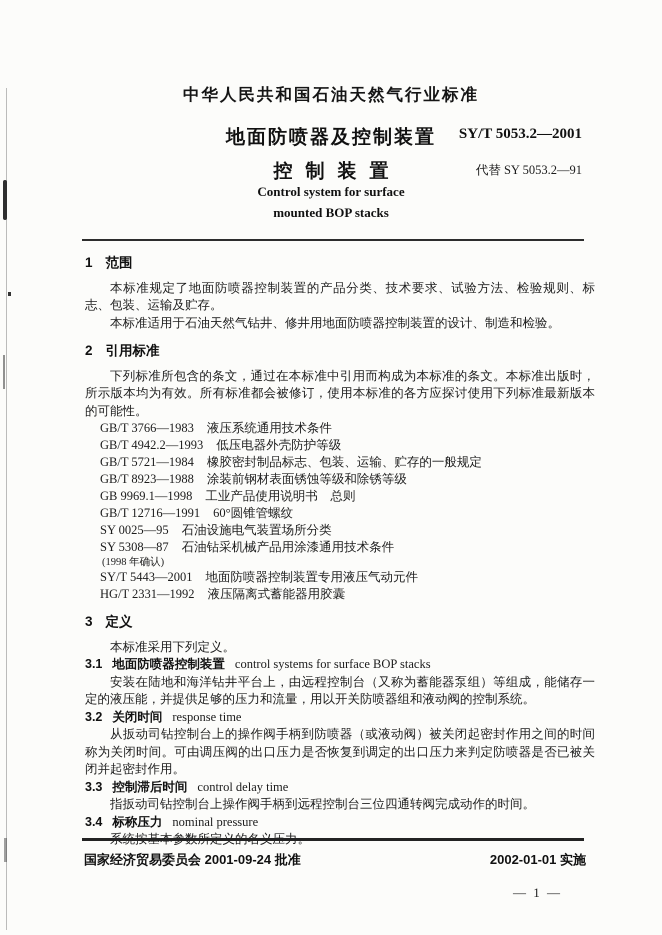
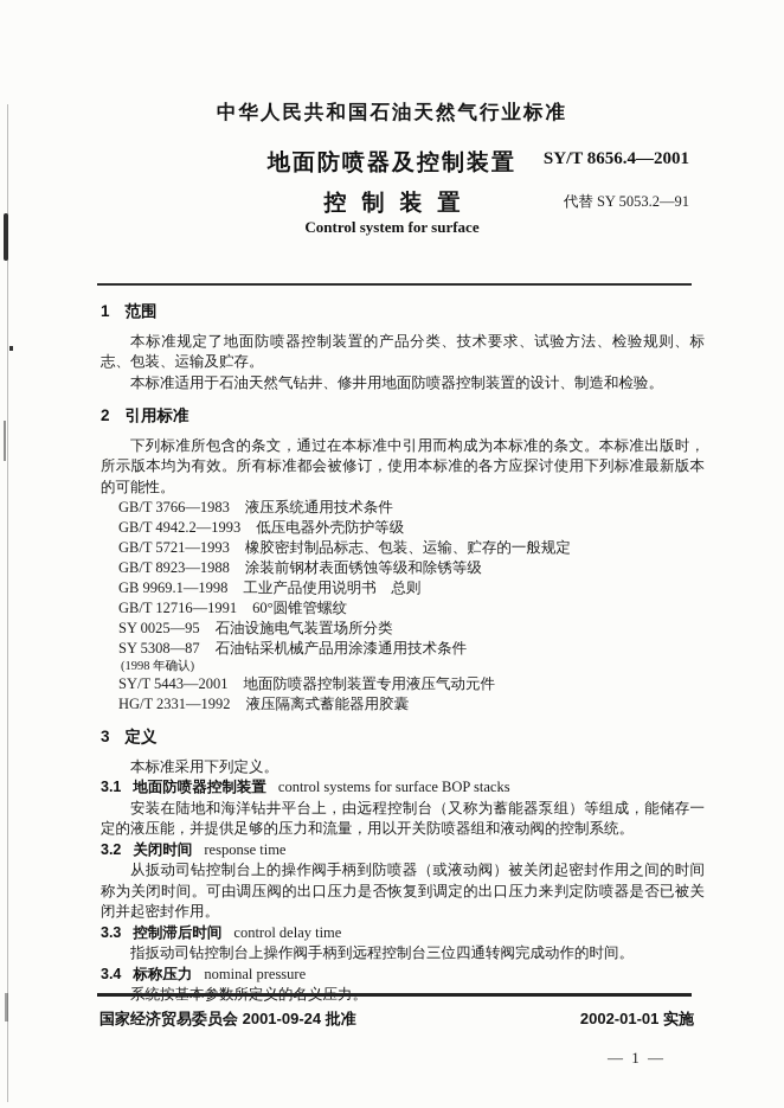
  中华人民共和国石油天然气行业标准
  地面防喷器及控制装置
  控制装置
- SY/T 5053.2—2001
+ SY/T 8656.4—2001
  代替 SY 5053.2—91
  Control system for surface
- mounted BOP stacks
  1 范围
  本标准规定了地面防喷器控制装置的产品分类、技术要求、试验方法、检验规则、标志、包装、运输及贮存。
  本标准适用于石油天然气钻井、修井用地面防喷器控制装置的设计、制造和检验。
  2 引用标准
  下列标准所包含的条文，通过在本标准中引用而构成为本标准的条文。本标准出版时，所示版本均为有效。所有标准都会被修订，使用本标准的各方应探讨使用下列标准最新版本的可能性。
  GB/T 3766—1983 液压系统通用技术条件
  GB/T 4942.2—1993 低压电器外壳防护等级
- GB/T 5721—1984 橡胶密封制品标志、包装、运输、贮存的一般规定
+ GB/T 5721—1993 橡胶密封制品标志、包装、运输、贮存的一般规定
  GB/T 8923—1988 涂装前钢材表面锈蚀等级和除锈等级
  GB 9969.1—1998 工业产品使用说明书 总则
  GB/T 12716—1991 60°圆锥管螺纹
  SY 0025—95 石油设施电气装置场所分类
  SY 5308—87 石油钻采机械产品用涂漆通用技术条件
  (1998 年确认)
  SY/T 5443—2001 地面防喷器控制装置专用液压气动元件
  HG/T 2331—1992 液压隔离式蓄能器用胶囊
  3 定义
  本标准采用下列定义。
  3.1 地面防喷器控制装置 control systems for surface BOP stacks
  安装在陆地和海洋钻井平台上，由远程控制台（又称为蓄能器泵组）等组成，能储存一定的液压能，并提供足够的压力和流量，用以开关防喷器组和液动阀的控制系统。
  3.2 关闭时间 response time
  从扳动司钻控制台上的操作阀手柄到防喷器（或液动阀）被关闭起密封作用之间的时间称为关闭时间。可由调压阀的出口压力是否恢复到调定的出口压力来判定防喷器是否已被关闭并起密封作用。
  3.3 控制滞后时间 control delay time
  指扳动司钻控制台上操作阀手柄到远程控制台三位四通转阀完成动作的时间。
  3.4 标称压力 nominal pressure
  国家经济贸易委员会 2001-09-24 批准
  2002-01-01 实施
  — 1 —
